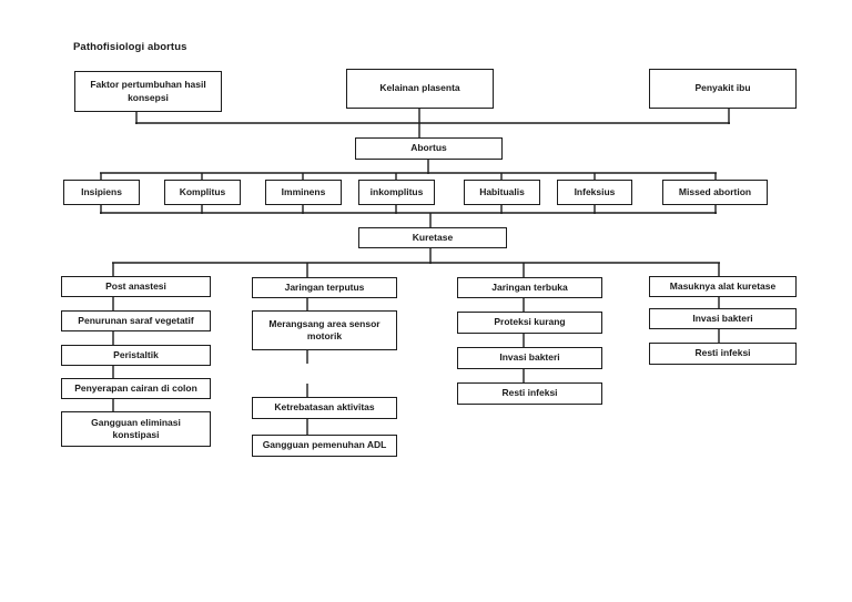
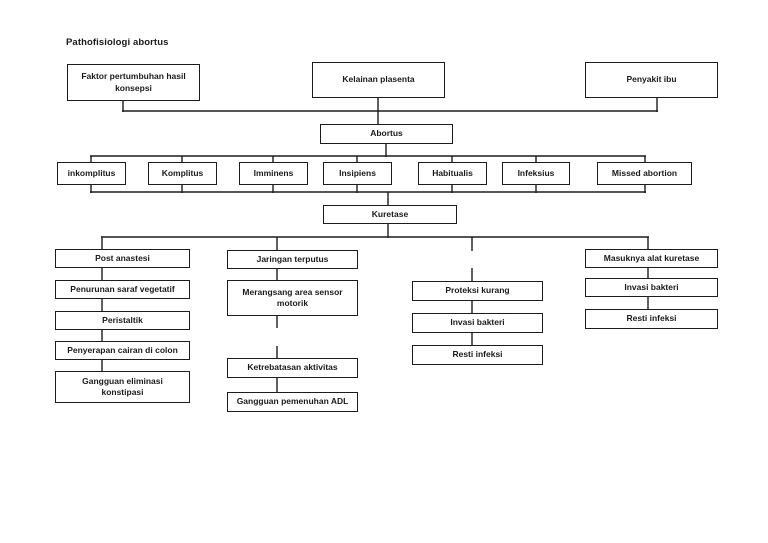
  Pathofisiologi abortus
  Faktor pertumbuhan hasil konsepsi
  Kelainan plasenta
  Penyakit ibu
  Abortus
- Insipiens
+ inkomplitus
  Komplitus
  Imminens
- inkomplitus
+ Insipiens
  Habitualis
  Infeksius
  Missed abortion
  Kuretase
  Post anastesi
  Penurunan saraf vegetatif
  Peristaltik
  Penyerapan cairan di colon
  Gangguan eliminasi konstipasi
  Jaringan terputus
  Merangsang area sensor motorik
  Ketrebatasan aktivitas
  Gangguan pemenuhan ADL
- Jaringan terbuka
  Proteksi kurang
  Invasi bakteri
  Resti infeksi
  Masuknya alat kuretase
  Invasi bakteri
  Resti infeksi
